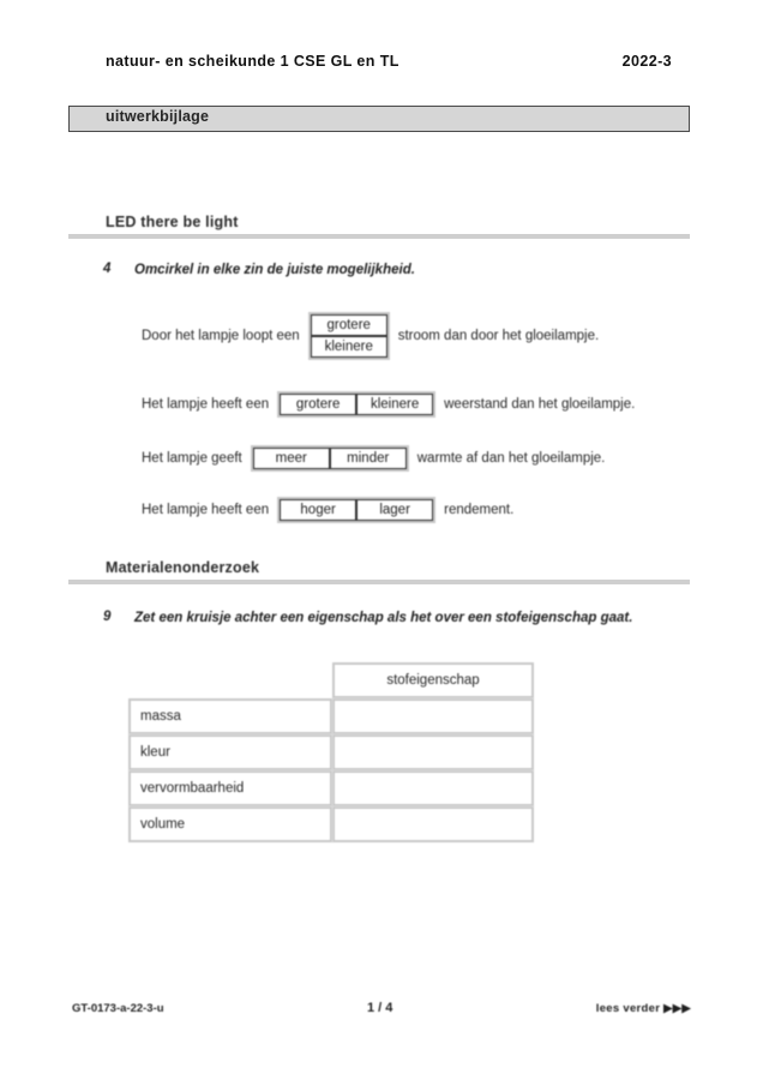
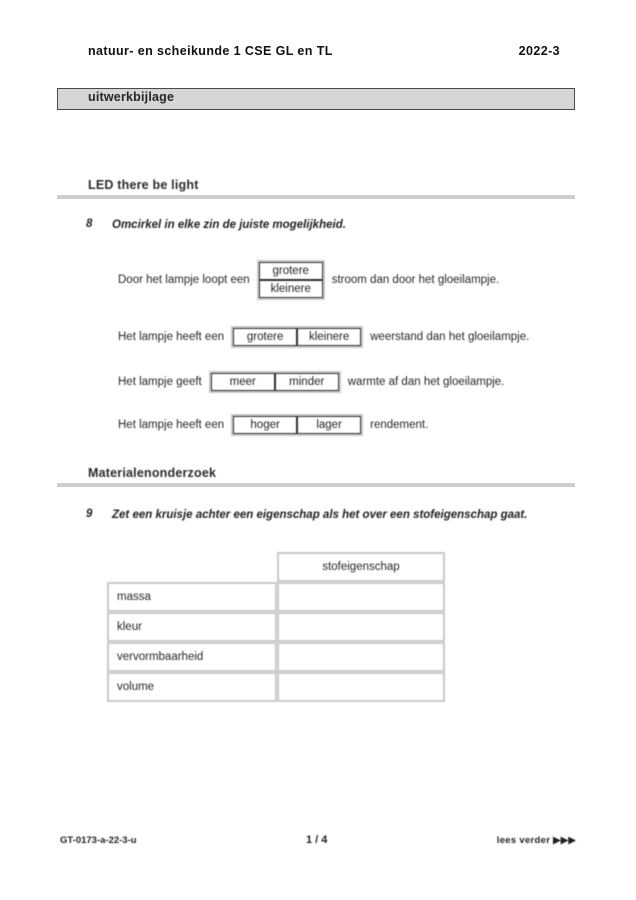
  natuur- en scheikunde 1 CSE GL en TL
  2022-3
  uitwerkbijlage
  LED there be light
- 4
+ 8
  Omcirkel in elke zin de juiste mogelijkheid.
  Door het lampje loopt een
  grotere
  kleinere
  stroom dan door het gloeilampje.
  Het lampje heeft een
  grotere
  kleinere
  weerstand dan het gloeilampje.
  Het lampje geeft
  meer
  minder
  warmte af dan het gloeilampje.
  Het lampje heeft een
  hoger
  lager
  rendement.
  Materialenonderzoek
  9
  Zet een kruisje achter een eigenschap als het over een stofeigenschap gaat.
  	stofeigenschap
  massa
  kleur
  vervormbaarheid
  volume
  GT-0173-a-22-3-u
  1 / 4
  lees verder ▶▶▶
